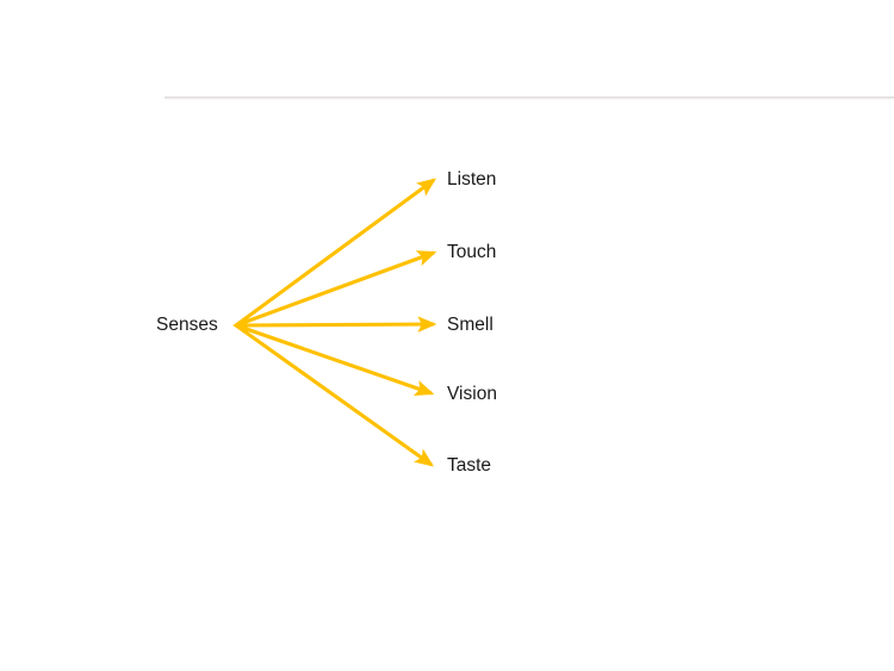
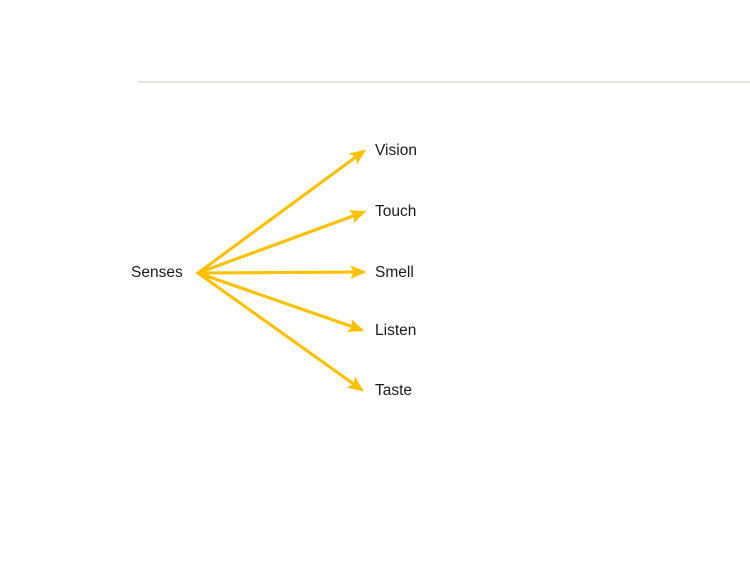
  Senses
- Listen
+ Vision
  Touch
  Smell
- Vision
+ Listen
  Taste
